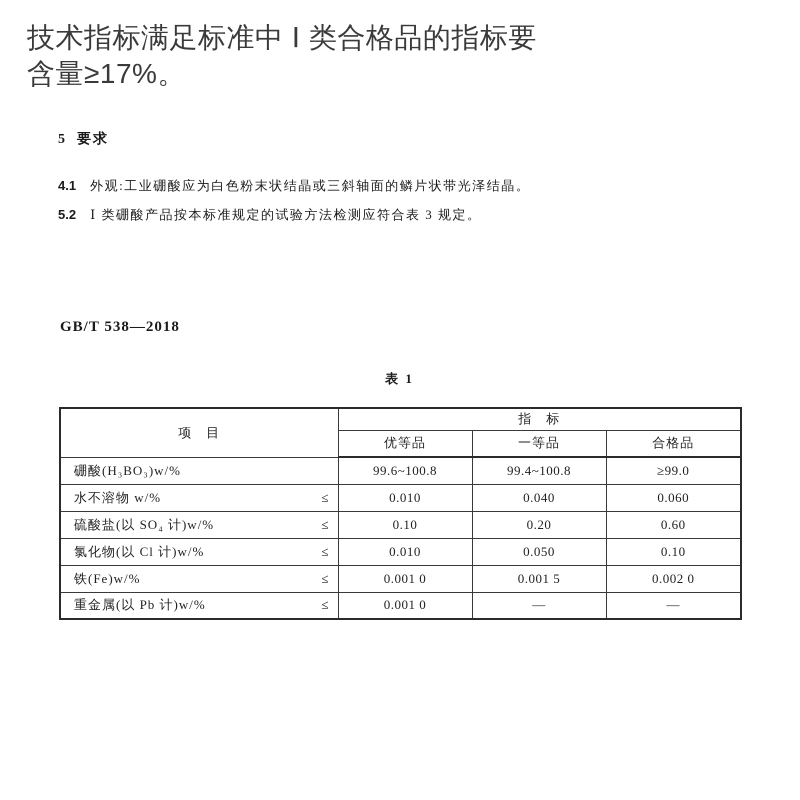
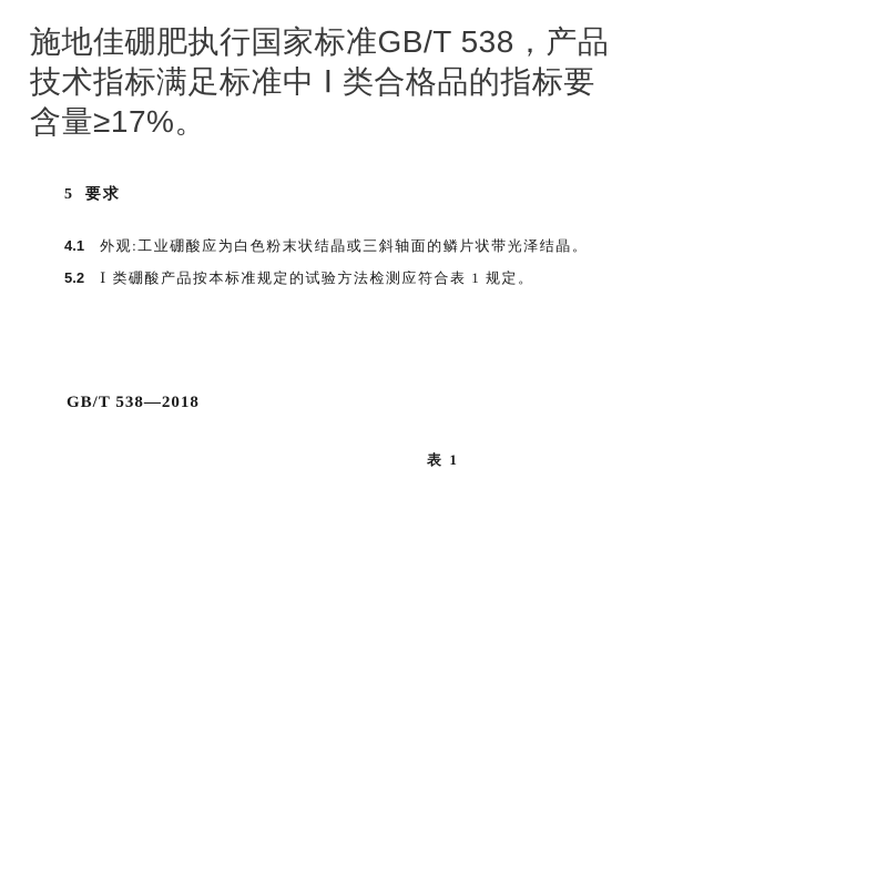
+ 施地佳硼肥执行国家标准GB/T 538，产品
  技术指标满足标准中 Ⅰ 类合格品的指标要
  含量≥17%。
  5 要求
  4.1 外观:工业硼酸应为白色粉末状结晶或三斜轴面的鳞片状带光泽结晶。
- 5.2 Ⅰ 类硼酸产品按本标准规定的试验方法检测应符合表 3 规定。
+ 5.2 Ⅰ 类硼酸产品按本标准规定的试验方法检测应符合表 1 规定。
  GB/T 538—2018
  表 1
- 项 目	指 标
- 优等品	一等品	合格品
- 硼酸(H₃BO₃)w/%	99.6~100.8	99.4~100.8	≥99.0
- 水不溶物 w/% ≤	0.010	0.040	0.060
- 硫酸盐(以 SO₄ 计)w/% ≤	0.10	0.20	0.60
- 氯化物(以 Cl 计)w/% ≤	0.010	0.050	0.10
- 铁(Fe)w/% ≤	0.001 0	0.001 5	0.002 0
- 重金属(以 Pb 计)w/% ≤	0.001 0	—	—
